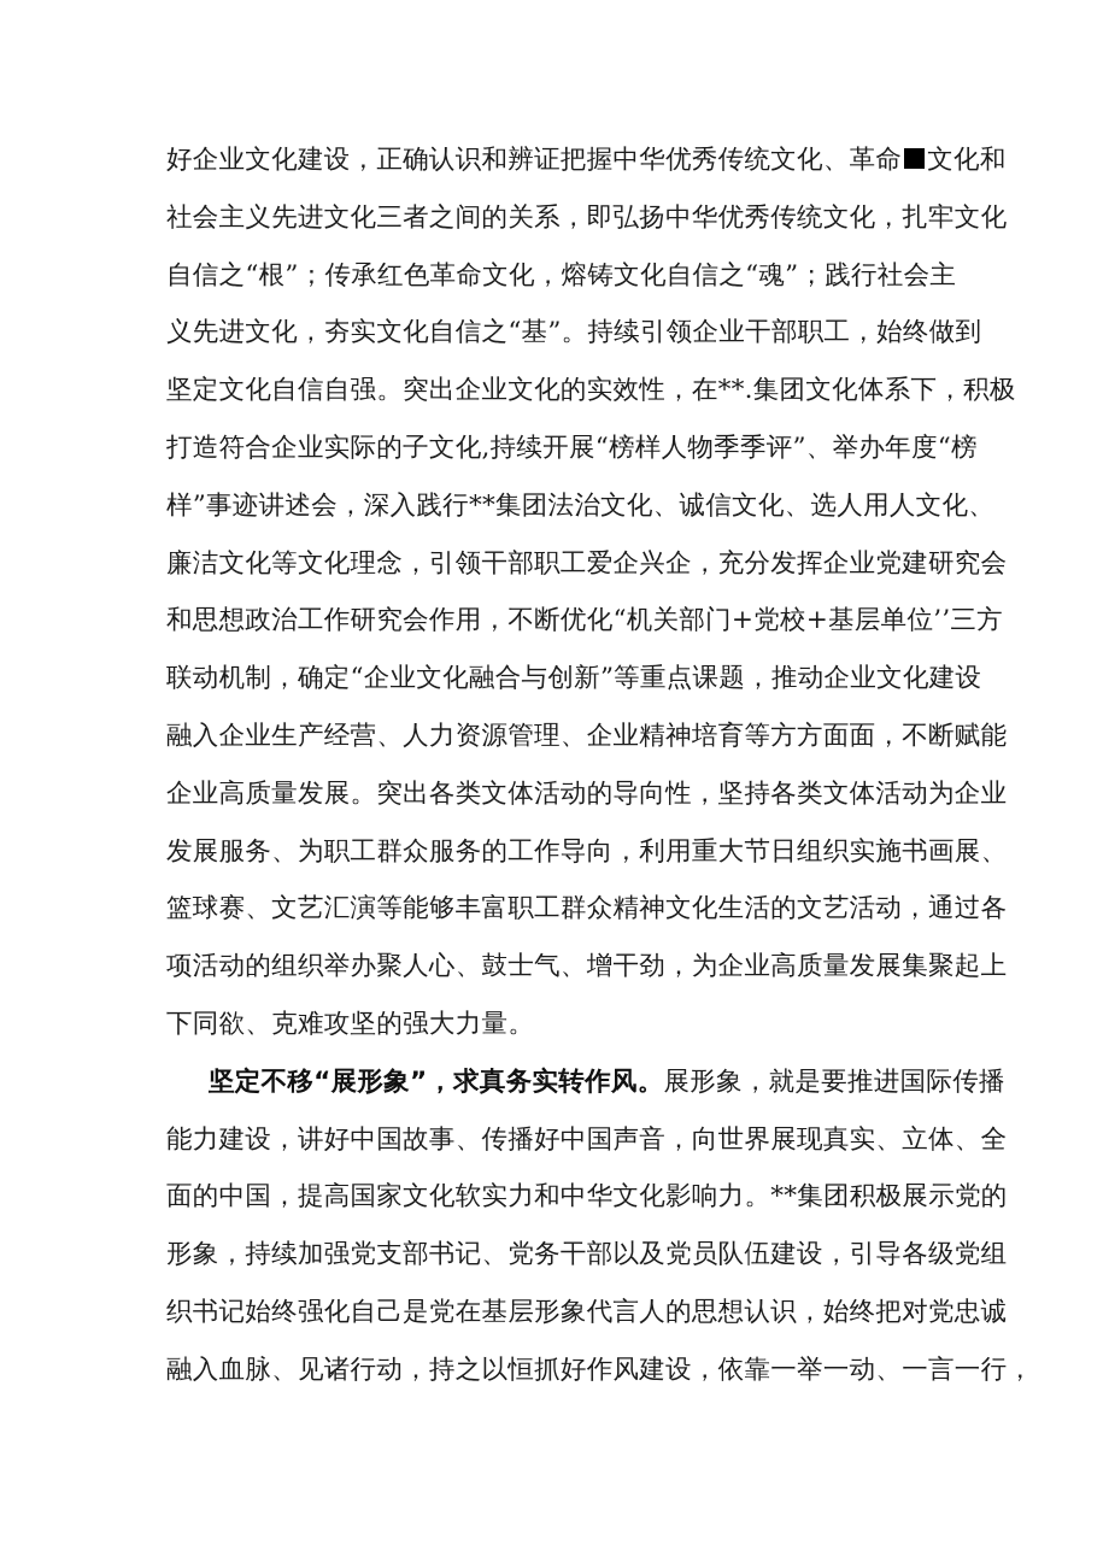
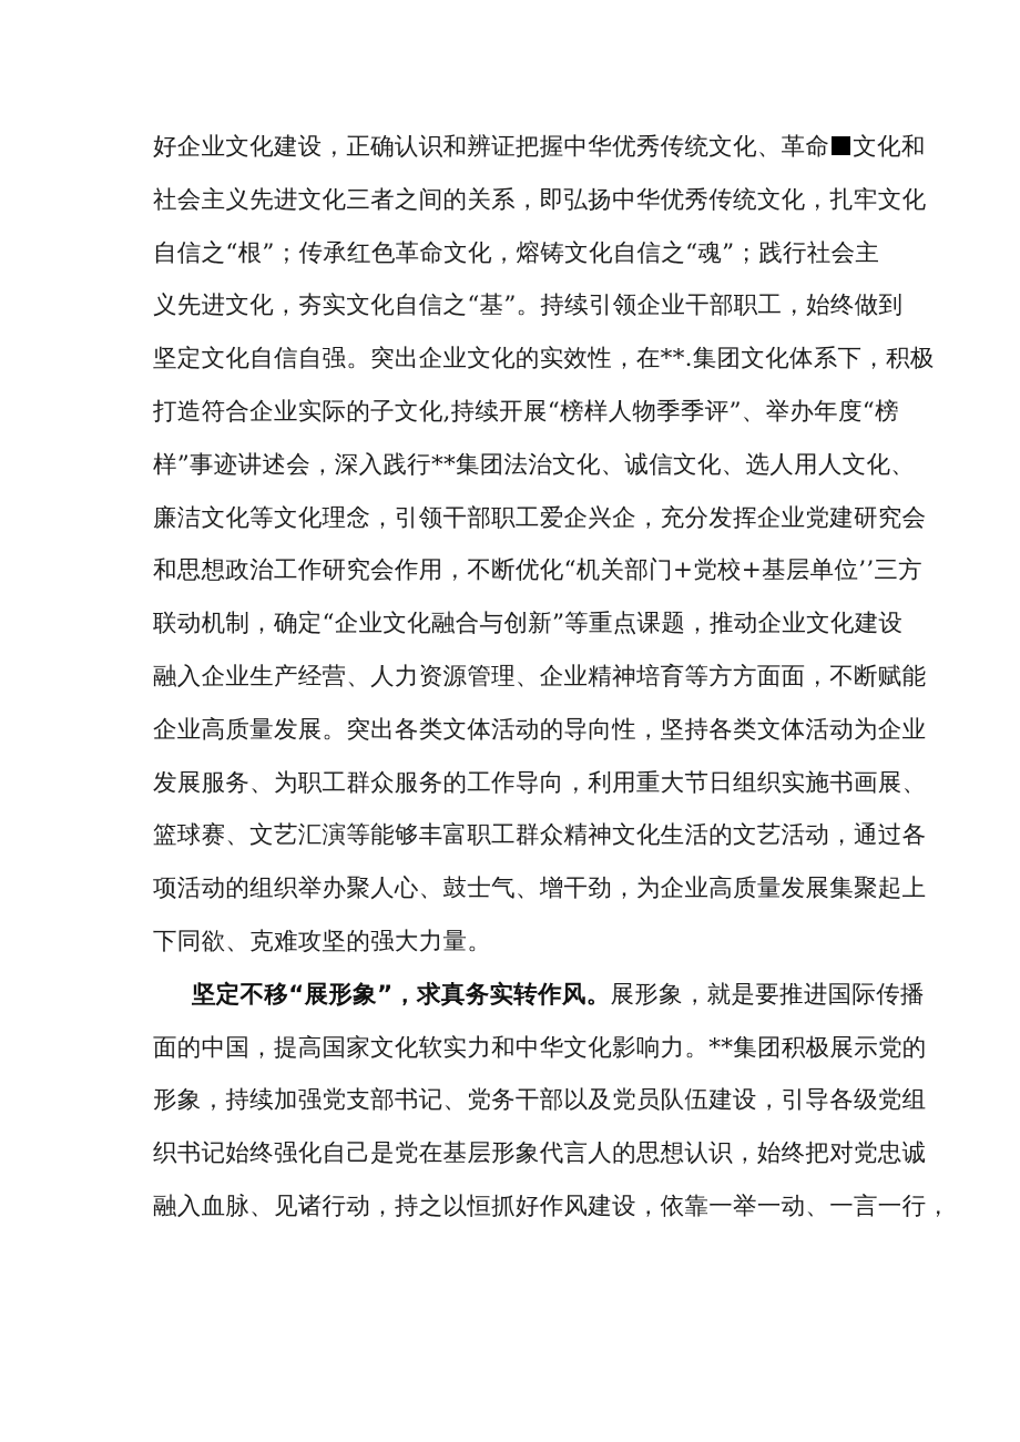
  好企业文化建设，正确认识和辨证把握中华优秀传统文化、革命 文化和
  社会主义先进文化三者之间的关系，即弘扬中华优秀传统文化，扎牢文化
  自信之“根”；传承红色革命文化，熔铸文化自信之“魂”；践行社会主
  义先进文化，夯实文化自信之“基”。持续引领企业干部职工，始终做到
  坚定文化自信自强。突出企业文化的实效性，在**.集团文化体系下，积极
  打造符合企业实际的子文化,持续开展“榜样人物季季评”、举办年度“榜
  样”事迹讲述会，深入践行**集团法治文化、诚信文化、选人用人文化、
  廉洁文化等文化理念，引领干部职工爱企兴企，充分发挥企业党建研究会
  和思想政治工作研究会作用，不断优化“机关部门+党校+基层单位’’三方
  联动机制，确定“企业文化融合与创新”等重点课题，推动企业文化建设
  融入企业生产经营、人力资源管理、企业精神培育等方方面面，不断赋能
  企业高质量发展。突出各类文体活动的导向性，坚持各类文体活动为企业
  发展服务、为职工群众服务的工作导向，利用重大节日组织实施书画展、
  篮球赛、文艺汇演等能够丰富职工群众精神文化生活的文艺活动，通过各
  项活动的组织举办聚人心、鼓士气、增干劲，为企业高质量发展集聚起上
  下同欲、克难攻坚的强大力量。
  坚定不移“展形象”，求真务实转作风。展形象，就是要推进国际传播
- 能力建设，讲好中国故事、传播好中国声音，向世界展现真实、立体、全
  面的中国，提高国家文化软实力和中华文化影响力。**集团积极展示党的
  形象，持续加强党支部书记、党务干部以及党员队伍建设，引导各级党组
  织书记始终强化自己是党在基层形象代言人的思想认识，始终把对党忠诚
  融入血脉、见诸行动，持之以恒抓好作风建设，依靠一举一动、一言一行，
